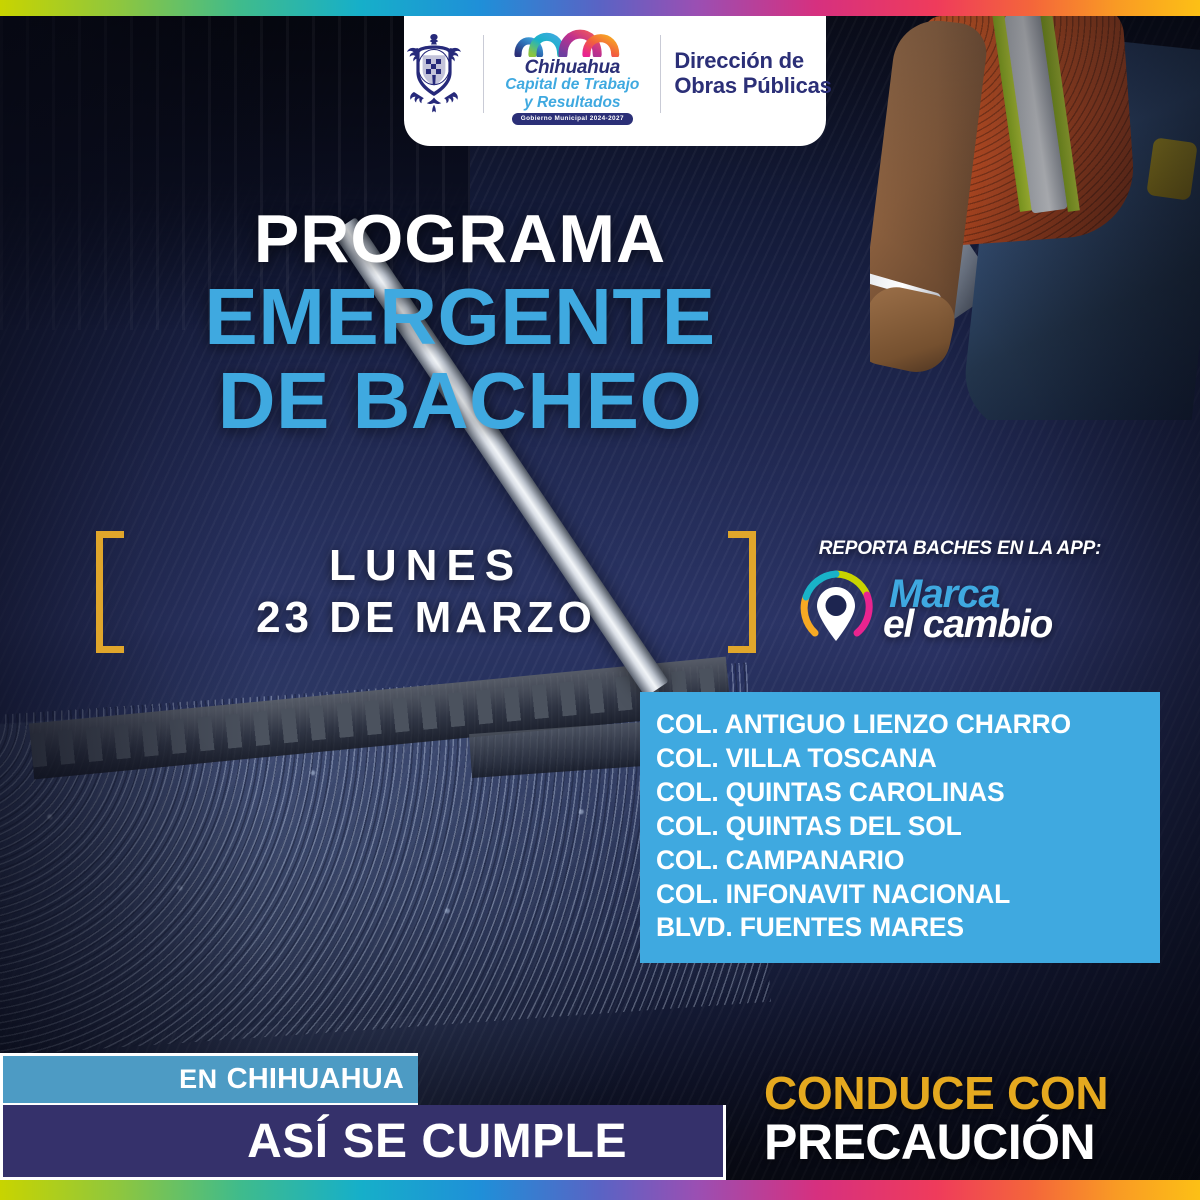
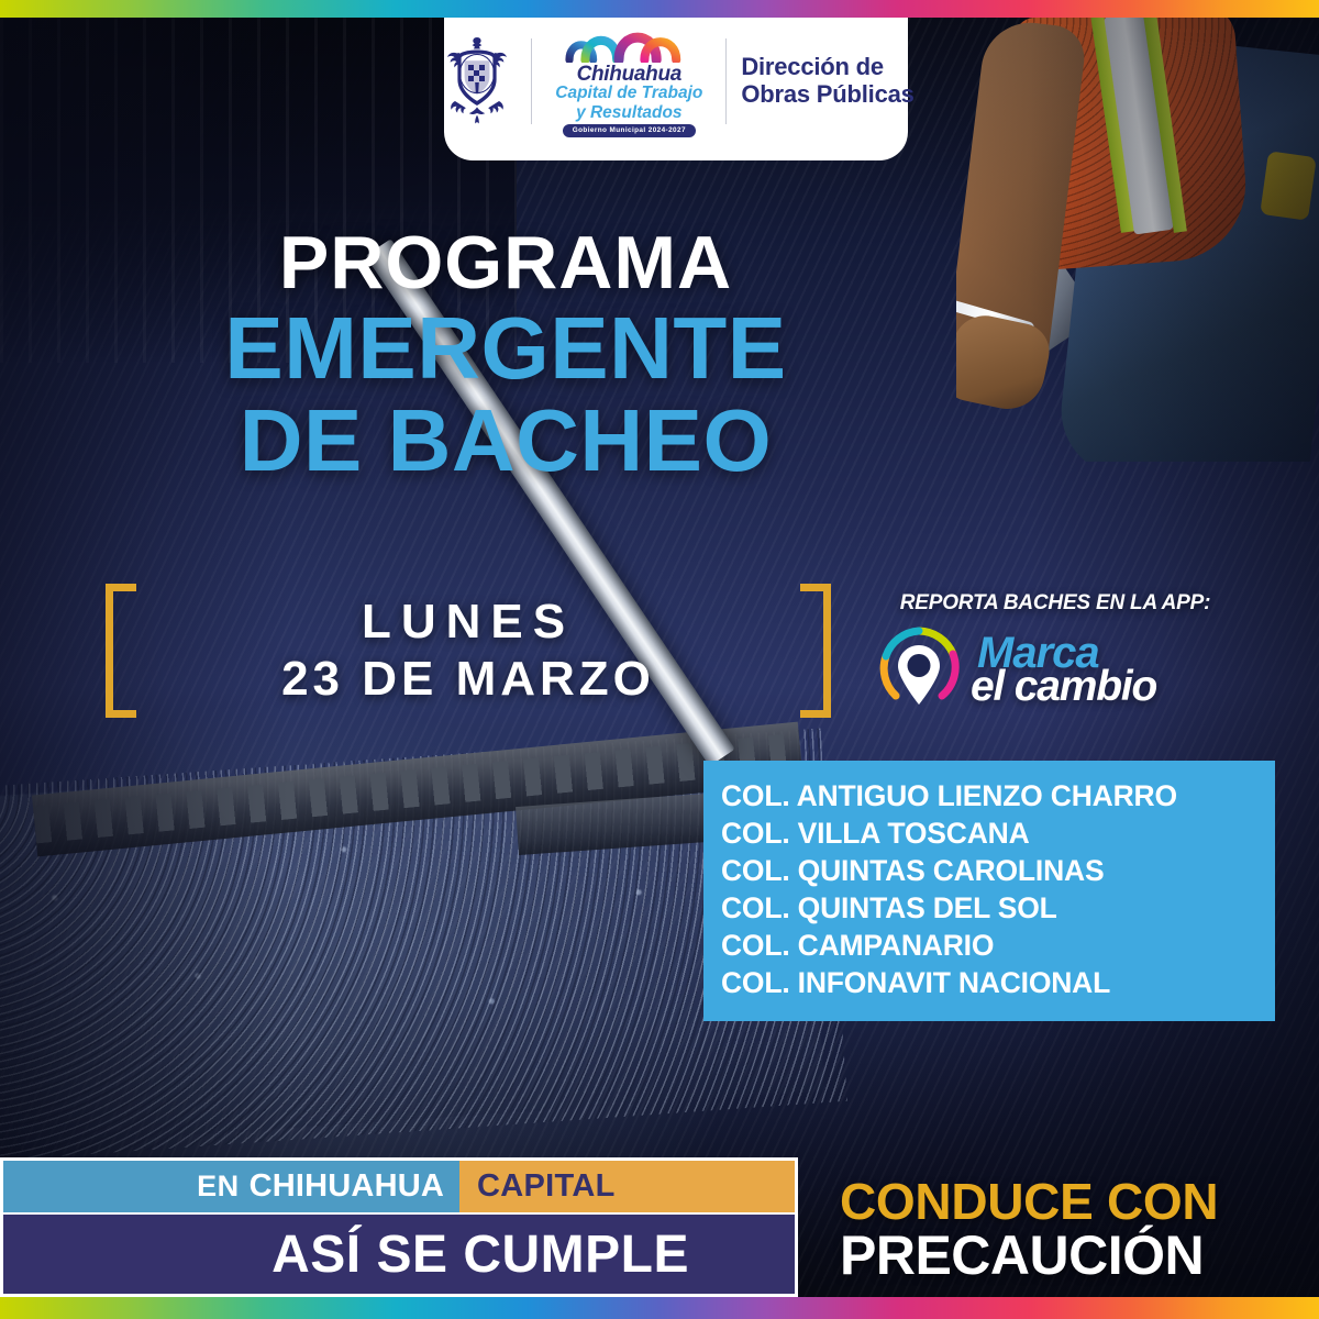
  Chihuahua
  Capital de Trabajo
  y Resultados
  Dirección de
  Obras Públicas
  PROGRAMA
  EMERGENTE
  DE BACHEO
  LUNES
  23 DE MARZO
  REPORTA BACHES EN LA APP:
  Marca
  el cambio
  COL. ANTIGUO LIENZO CHARRO
  COL. VILLA TOSCANA
  COL. QUINTAS CAROLINAS
  COL. QUINTAS DEL SOL
  COL. CAMPANARIO
  COL. INFONAVIT NACIONAL
- BLVD. FUENTES MARES
  EN
  CHIHUAHUA
+ CAPITAL
  ASÍ SE CUMPLE
  CONDUCE CON
  PRECAUCIÓN
